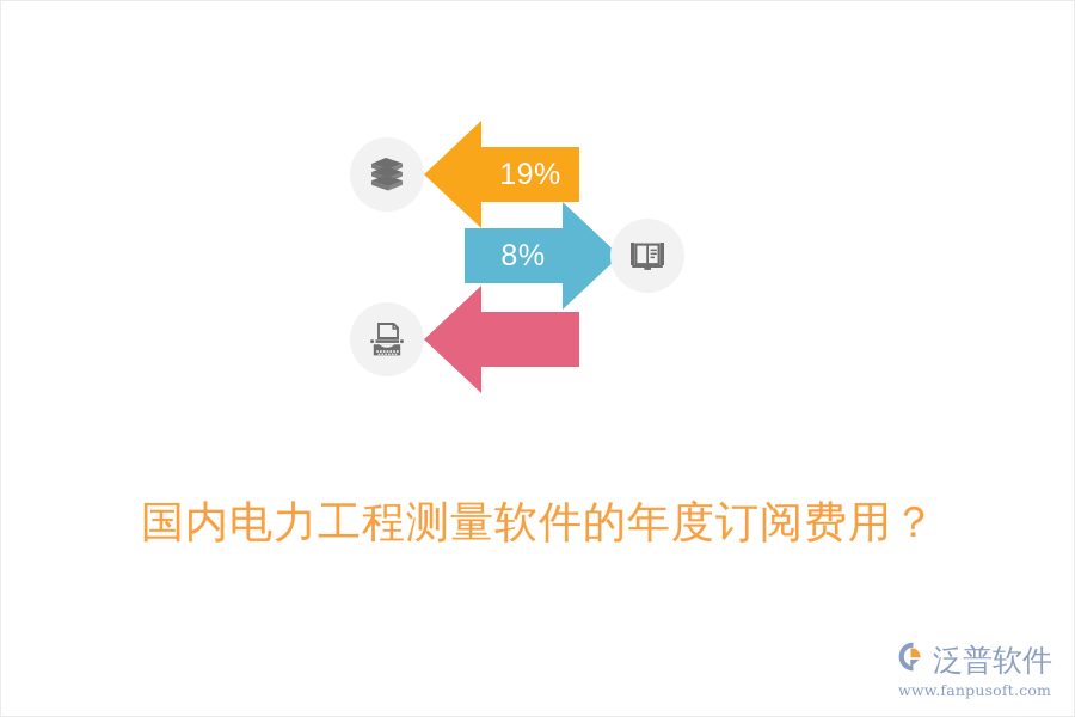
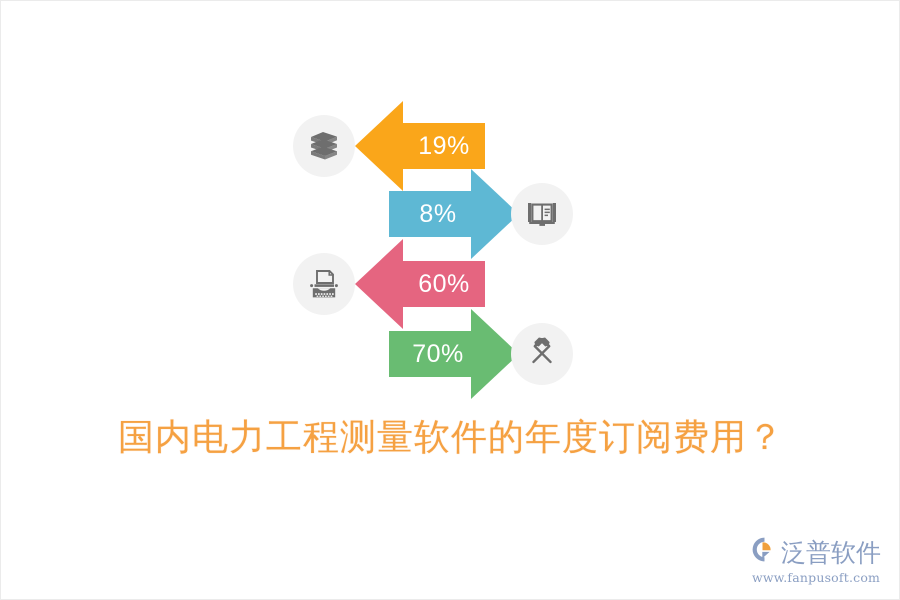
  19%
  8%
+ 60%
+ 70%
  国内电力工程测量软件的年度订阅费用？
  泛普软件
  www.fanpusoft.com
